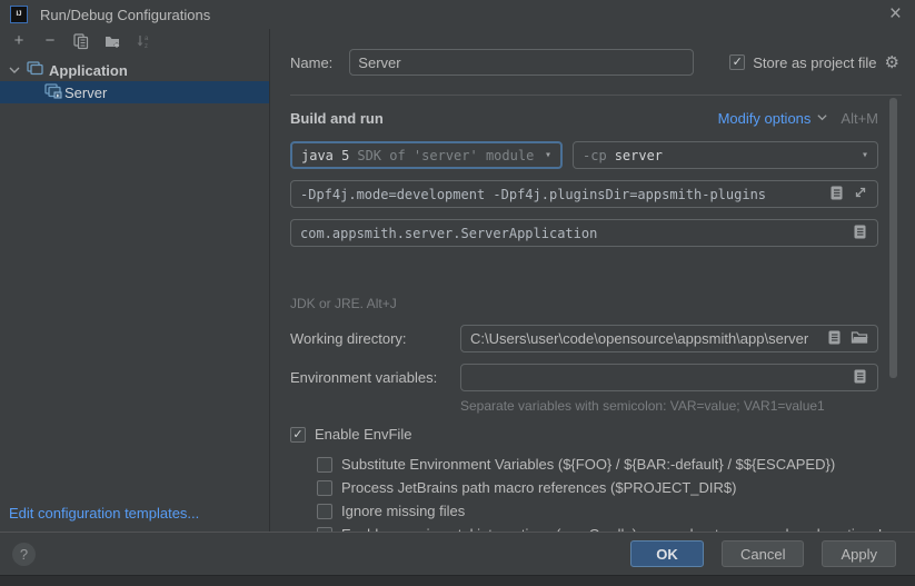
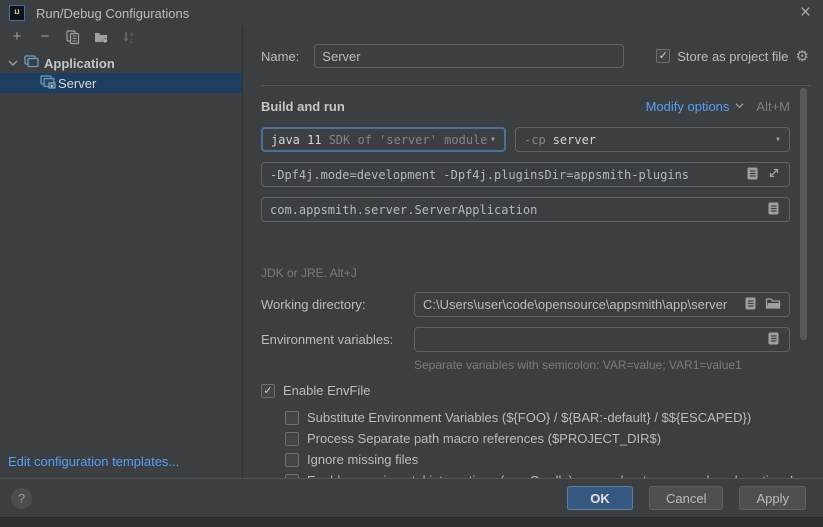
  Run/Debug Configurations
  ×
  +
  −
  Application
  Server
  Edit configuration templates...
  Name:
  Server
  ✓
  Store as project file
  ⚙
  Build and run
  Modify options
  Alt+M
- java 5
+ java 11
  SDK of 'server' module
  ▾
  -cp
  server
  ▾
  -Dpf4j.mode=development -Dpf4j.pluginsDir=appsmith-plugins
  com.appsmith.server.ServerApplication
  JDK or JRE. Alt+J
  Working directory:
  C:\Users\user\code\opensource\appsmith\app\server
  Environment variables:
  Separate variables with semicolon: VAR=value; VAR1=value1
  ✓
  Enable EnvFile
  Substitute Environment Variables (${FOO} / ${BAR:-default} / $${ESCAPED})
- Process JetBrains path macro references ($PROJECT_DIR$)
+ Process Separate path macro references ($PROJECT_DIR$)
  Ignore missing files
  ?
  OK
  Cancel
  Apply
